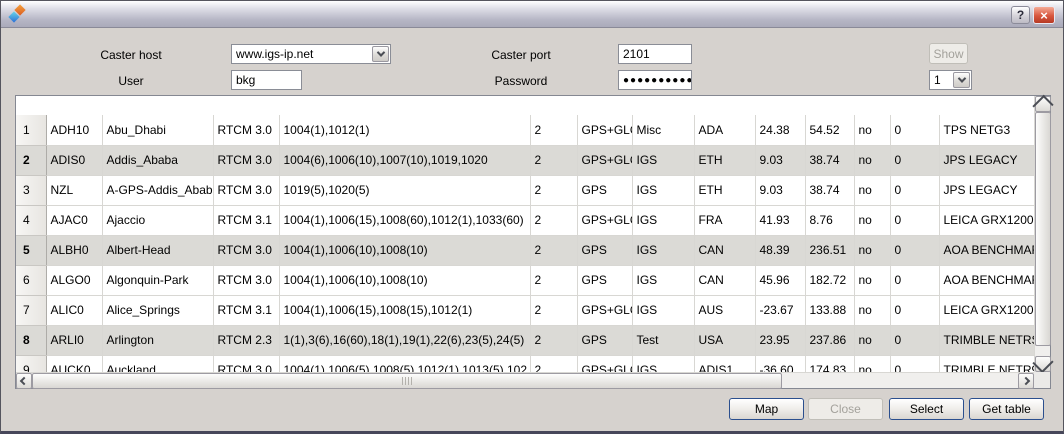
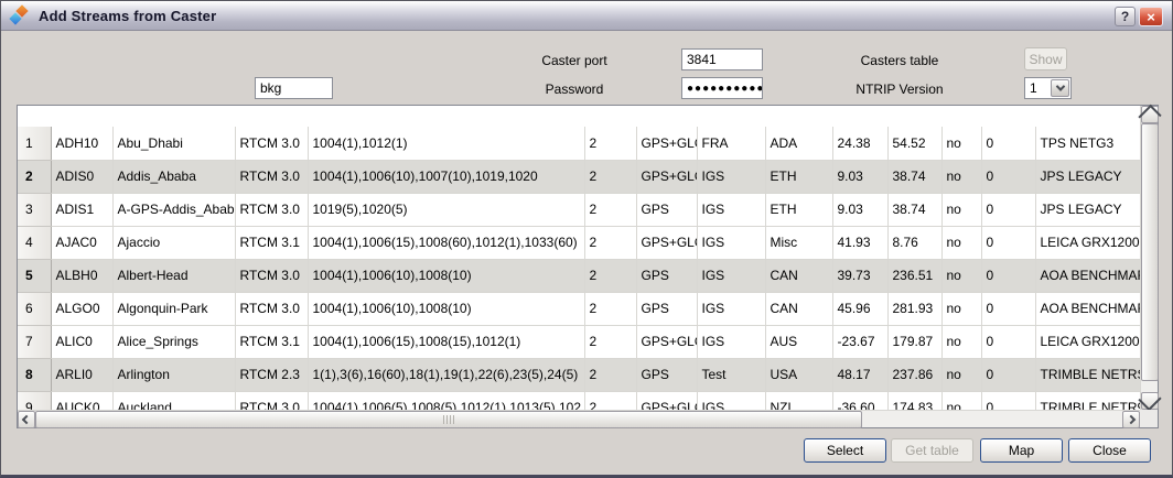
+ Add Streams from Caster
  ?
  ×
- Caster host
- www.igs-ip.net
  Caster port
- 2101
+ 3841
+ Casters table
  Show
- User
  bkg
  Password
  ●●●●●●●●●●
+ NTRIP Version
  1
- 1	ADH10	Abu_Dhabi	RTCM 3.0	1004(1),1012(1)	2	GPS+GL	Misc	ADA	24.38	54.52	no	0	TPS NETG3
+ 1	ADH10	Abu_Dhabi	RTCM 3.0	1004(1),1012(1)	2	GPS+GL	FRA	ADA	24.38	54.52	no	0	TPS NETG3
- 2	ADIS0	Addis_Ababa	RTCM 3.0	1004(6),1006(10),1007(10),1019,1020	2	GPS+GL	IGS	ETH	9.03	38.74	no	0	JPS LEGACY
+ 2	ADIS0	Addis_Ababa	RTCM 3.0	1004(1),1006(10),1007(10),1019,1020	2	GPS+GL	IGS	ETH	9.03	38.74	no	0	JPS LEGACY
- 3	NZL	A-GPS-Addis_Abab	RTCM 3.0	1019(5),1020(5)	2	GPS	IGS	ETH	9.03	38.74	no	0	JPS LEGACY
+ 3	ADIS1	A-GPS-Addis_Abab	RTCM 3.0	1019(5),1020(5)	2	GPS	IGS	ETH	9.03	38.74	no	0	JPS LEGACY
- 4	AJAC0	Ajaccio	RTCM 3.1	1004(1),1006(15),1008(60),1012(1),1033(60)	2	GPS+GL	IGS	FRA	41.93	8.76	no	0	LEICA GRX1200
+ 4	AJAC0	Ajaccio	RTCM 3.1	1004(1),1006(15),1008(60),1012(1),1033(60)	2	GPS+GL	IGS	Misc	41.93	8.76	no	0	LEICA GRX1200
- 5	ALBH0	Albert-Head	RTCM 3.0	1004(1),1006(10),1008(10)	2	GPS	IGS	CAN	48.39	236.51	no	0	AOA BENCHMA
+ 5	ALBH0	Albert-Head	RTCM 3.0	1004(1),1006(10),1008(10)	2	GPS	IGS	CAN	39.73	236.51	no	0	AOA BENCHMA
- 6	ALGO0	Algonquin-Park	RTCM 3.0	1004(1),1006(10),1008(10)	2	GPS	IGS	CAN	45.96	182.72	no	0	AOA BENCHMA
+ 6	ALGO0	Algonquin-Park	RTCM 3.0	1004(1),1006(10),1008(10)	2	GPS	IGS	CAN	45.96	281.93	no	0	AOA BENCHMA
- 7	ALIC0	Alice_Springs	RTCM 3.1	1004(1),1006(15),1008(15),1012(1)	2	GPS+GL	IGS	AUS	-23.67	133.88	no	0	LEICA GRX1200
+ 7	ALIC0	Alice_Springs	RTCM 3.1	1004(1),1006(15),1008(15),1012(1)	2	GPS+GL	IGS	AUS	-23.67	179.87	no	0	LEICA GRX1200
- 8	ARLI0	Arlington	RTCM 2.3	1(1),3(6),16(60),18(1),19(1),22(6),23(5),24(5)	2	GPS	Test	USA	23.95	237.86	no	0	TRIMBLE NETR
+ 8	ARLI0	Arlington	RTCM 2.3	1(1),3(6),16(60),18(1),19(1),22(6),23(5),24(5)	2	GPS	Test	USA	48.17	237.86	no	0	TRIMBLE NETR
- 9	AUCK0	Auckland	RTCM 3.0	1004(1),1006(5),1008(5),1012(1),1013(5),102	2	GPS+GL	IGS	ADIS1	-36.60	174.83	no	0	TRIMBLE NETR
+ 9	AUCK0	Auckland	RTCM 3.0	1004(1),1006(5),1008(5),1012(1),1013(5),102	2	GPS+GL	IGS	NZL	-36.60	174.83	no	0	TRIMBLE NETR
- Map
+ Select
- Close
+ Get table
- Select
+ Map
- Get table
+ Close
